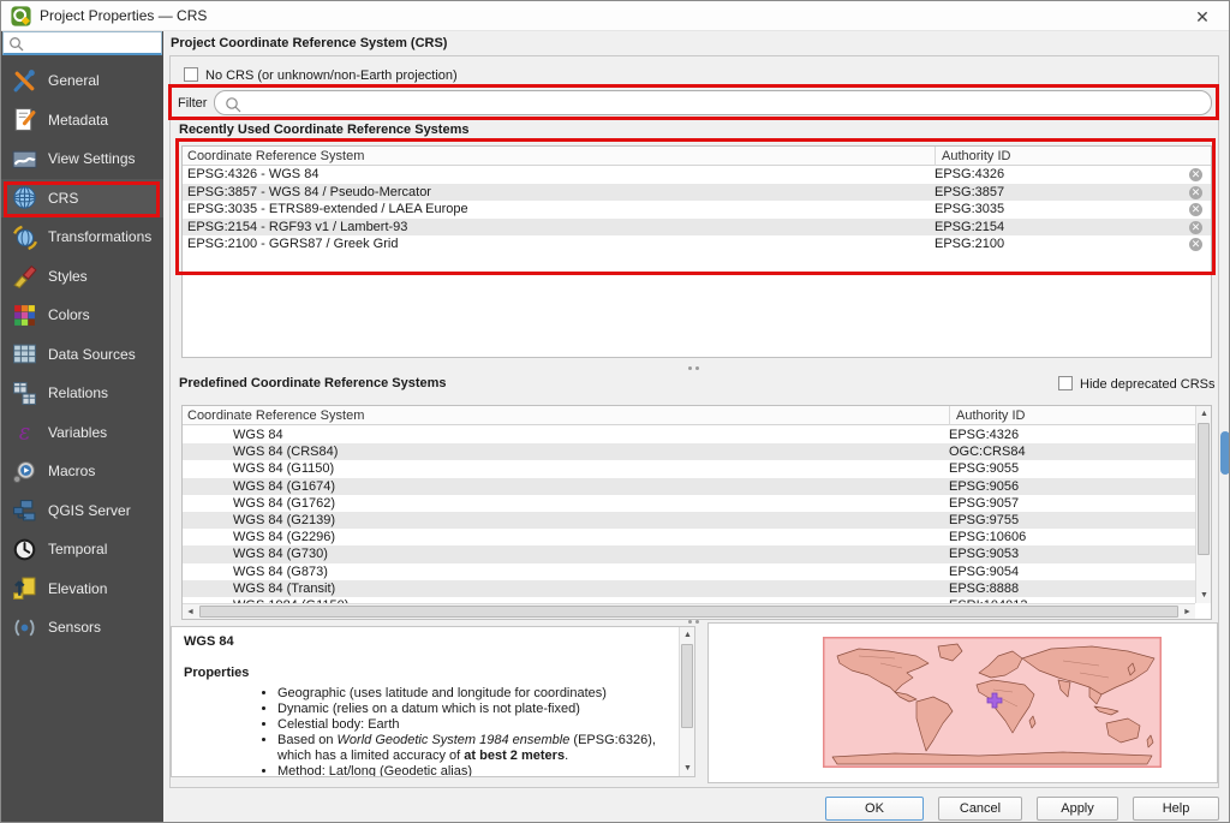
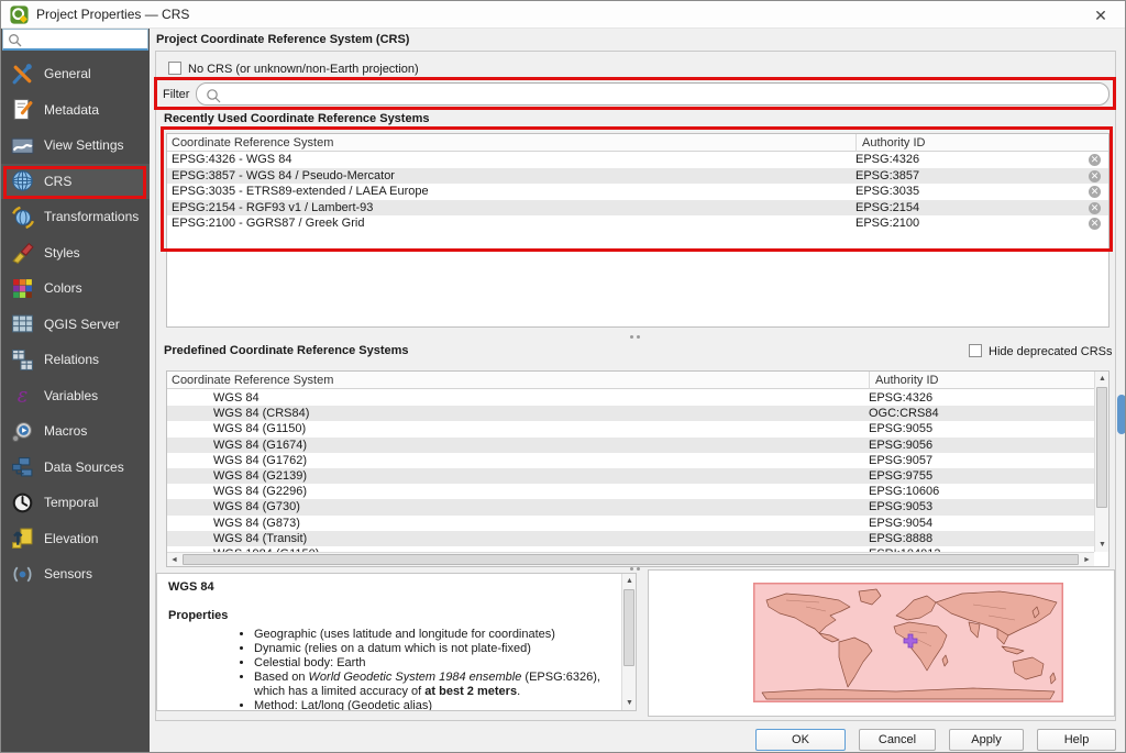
  Project Properties — CRS
  ✕
  General
  Metadata
  View Settings
  CRS
  Transformations
  Styles
  Colors
- Data Sources
+ QGIS Server
  Relations
  ε
  Variables
  Macros
- QGIS Server
+ Data Sources
  Temporal
  Elevation
  Sensors
  Project Coordinate Reference System (CRS)
  No CRS (or unknown/non-Earth projection)
  Filter
  Recently Used Coordinate Reference Systems
  Coordinate Reference System
  Authority ID
  EPSG:4326 - WGS 84
  EPSG:4326
  ✕
  EPSG:3857 - WGS 84 / Pseudo-Mercator
  EPSG:3857
  ✕
  EPSG:3035 - ETRS89-extended / LAEA Europe
  EPSG:3035
  ✕
  EPSG:2154 - RGF93 v1 / Lambert-93
  EPSG:2154
  ✕
  EPSG:2100 - GGRS87 / Greek Grid
  EPSG:2100
  ✕
  Predefined Coordinate Reference Systems
  Hide deprecated CRSs
  Coordinate Reference System
  Authority ID
  WGS 84
  EPSG:4326
  WGS 84 (CRS84)
  OGC:CRS84
  WGS 84 (G1150)
  EPSG:9055
  WGS 84 (G1674)
  EPSG:9056
  WGS 84 (G1762)
  EPSG:9057
  WGS 84 (G2139)
  EPSG:9755
  WGS 84 (G2296)
  EPSG:10606
  WGS 84 (G730)
  EPSG:9053
  WGS 84 (G873)
  EPSG:9054
  WGS 84 (Transit)
  EPSG:8888
  WGS 84
  Properties
  Geographic (uses latitude and longitude for coordinates)
  Dynamic (relies on a datum which is not plate-fixed)
  Celestial body: Earth
  Based on World Geodetic System 1984 ensemble (EPSG:6326), which has a limited accuracy of at best 2 meters.
  Method: Lat/long (Geodetic alias)
  OK
  Cancel
  Apply
  Help
